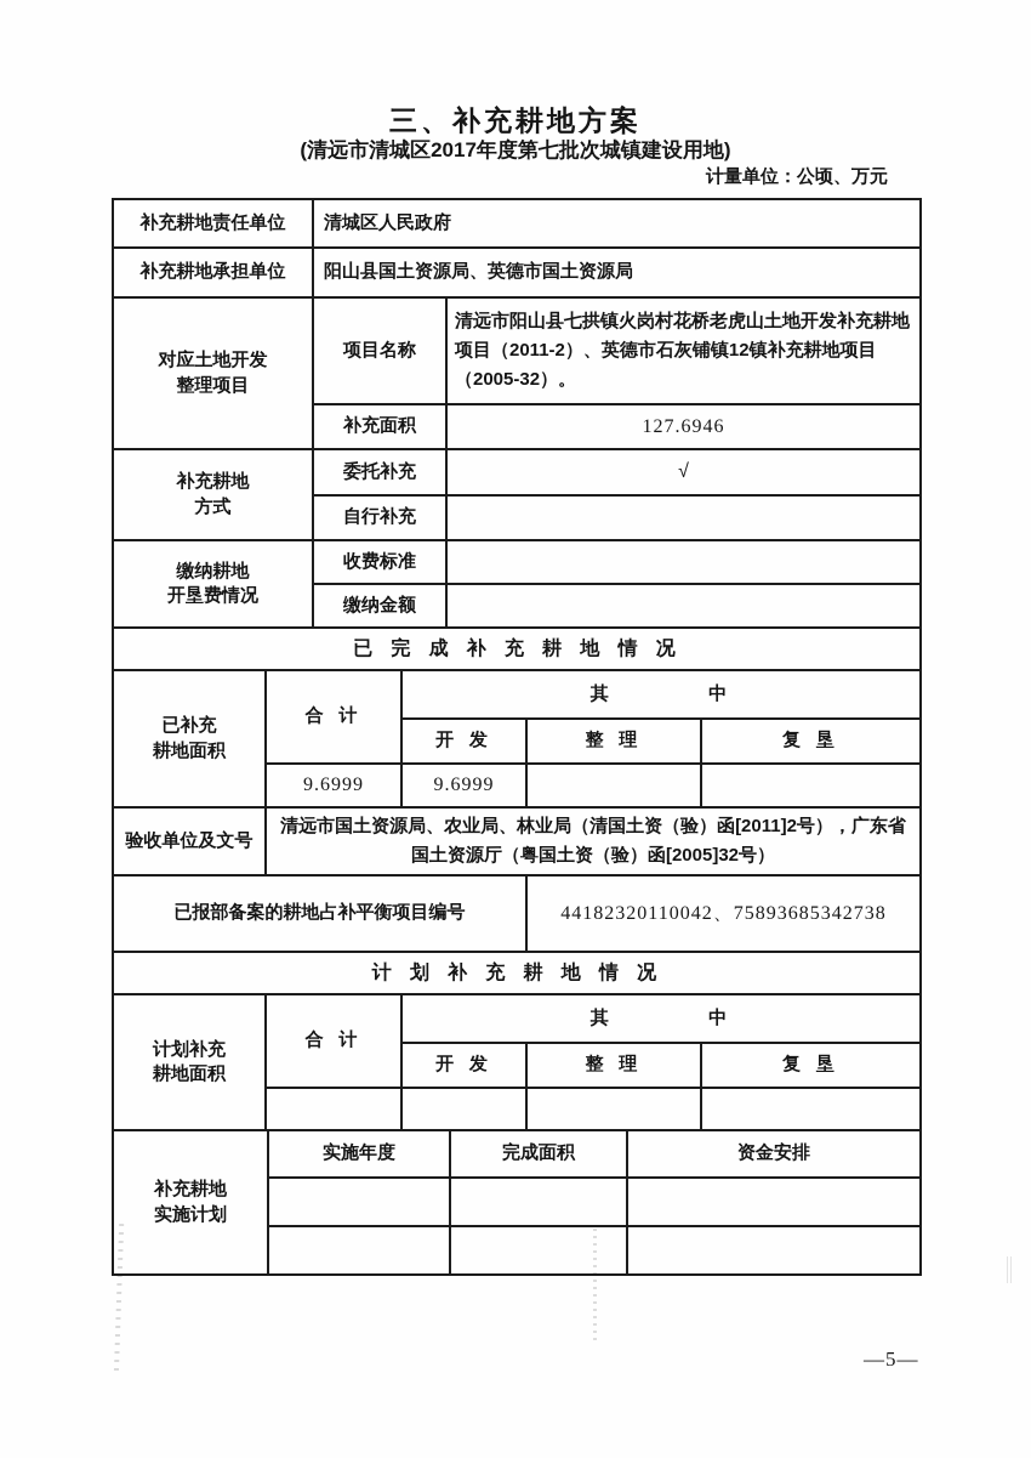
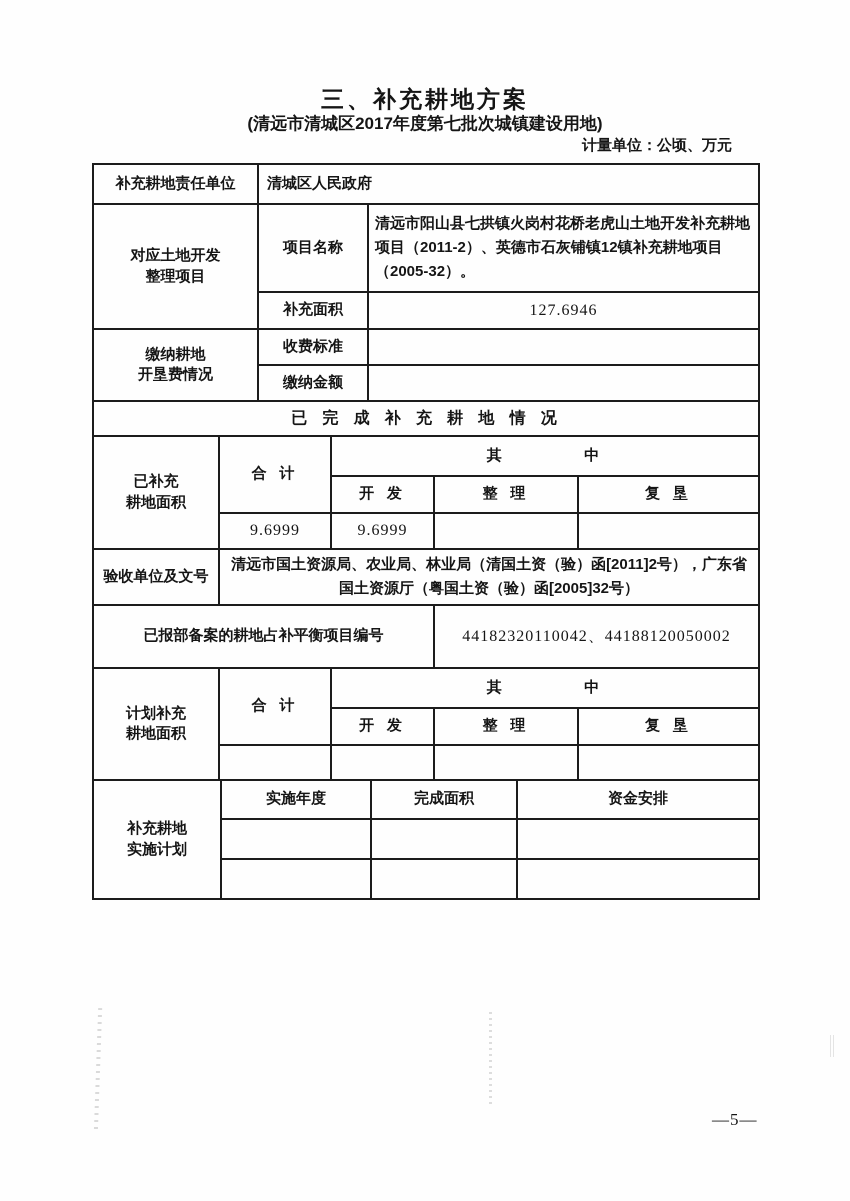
  三、补充耕地方案
  (清远市清城区2017年度第七批次城镇建设用地)
  计量单位：公顷、万元
  补充耕地责任单位	清城区人民政府
- 补充耕地承担单位	阳山县国土资源局、英德市国土资源局
  对应土地开发 整理项目	项目名称	清远市阳山县七拱镇火岗村花桥老虎山土地开发补充耕地项目（2011-2）、英德市石灰铺镇12镇补充耕地项目（2005-32）。
  补充面积	127.6946
- 补充耕地 方式	委托补充	√
- 自行补充
  缴纳耕地 开垦费情况	收费标准
  缴纳金额
  已完成补充耕地情况
  已补充 耕地面积	合计	其中
  开发	整理	复垦
  9.6999	9.6999
  验收单位及文号	清远市国土资源局、农业局、林业局（清国土资（验）函[2011]2号），广东省国土资源厅（粤国土资（验）函[2005]32号）
- 已报部备案的耕地占补平衡项目编号	44182320110042、75893685342738
+ 已报部备案的耕地占补平衡项目编号	44182320110042、44188120050002
- 计划补充耕地情况
  计划补充 耕地面积	合计	其中
  开发	整理	复垦
  补充耕地 实施计划	实施年度	完成面积	资金安排
  —5—
